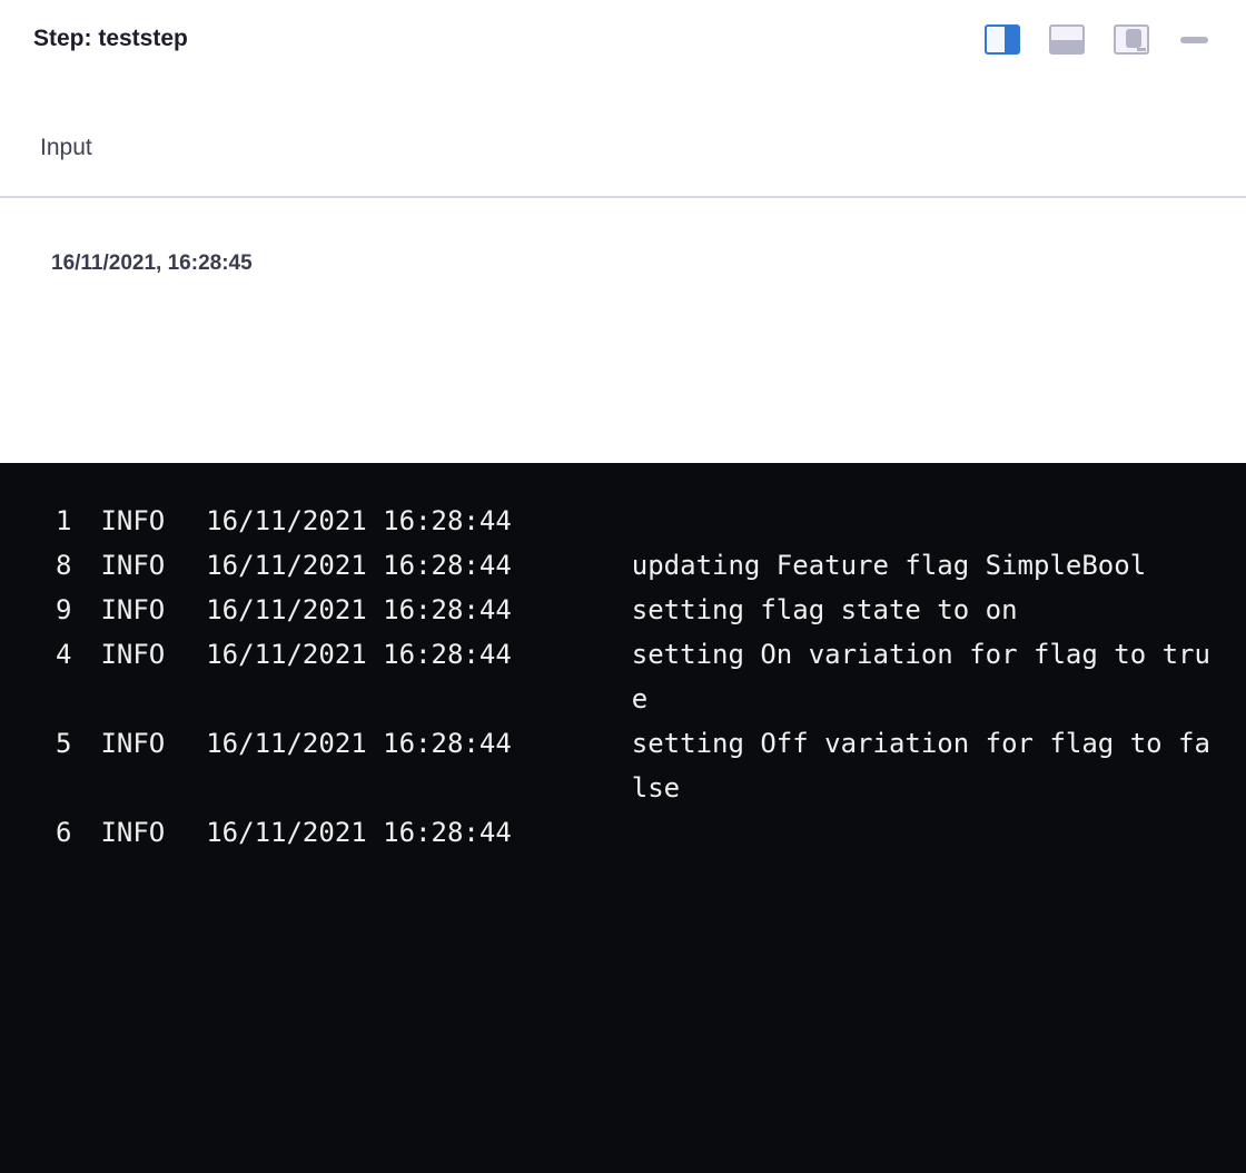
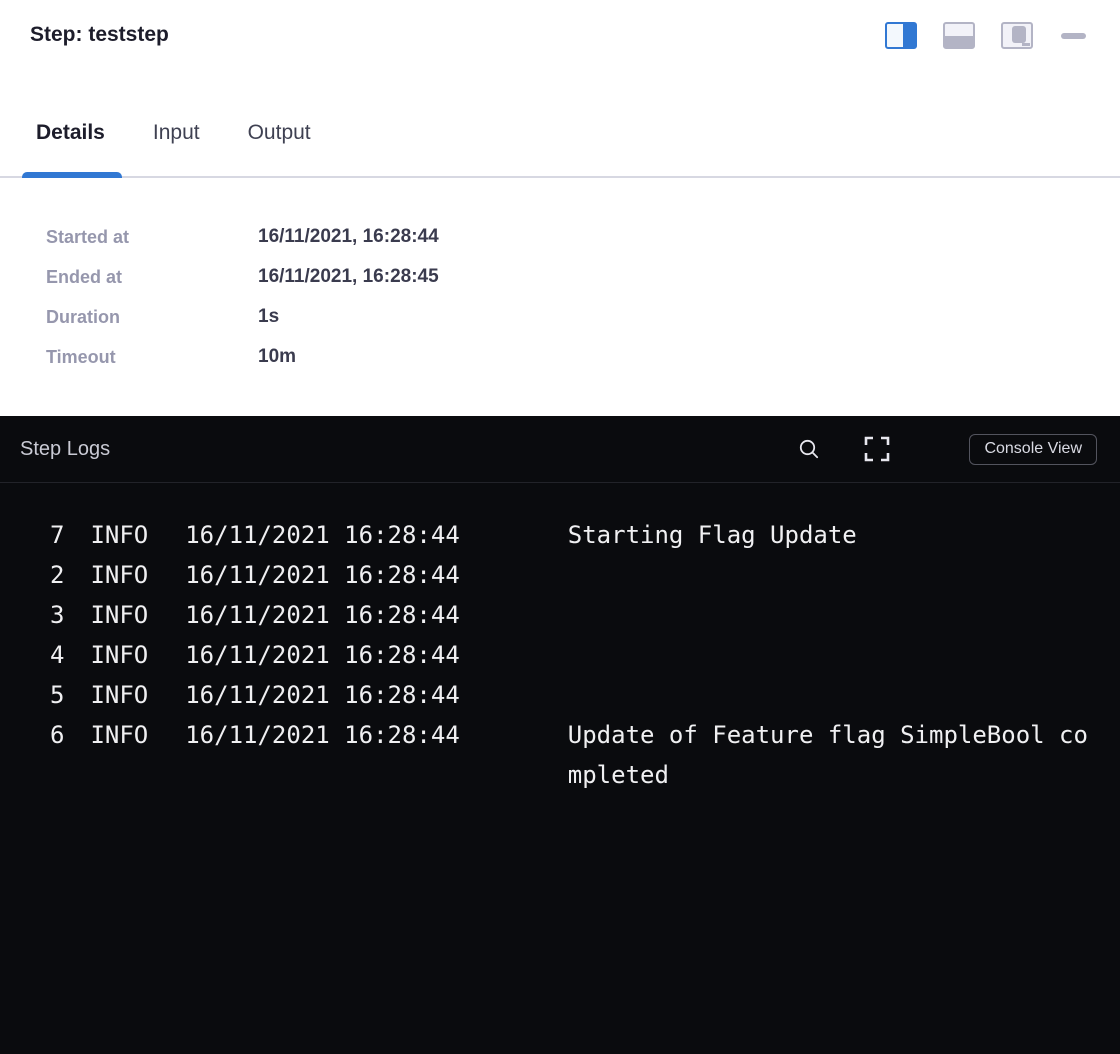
  Step: teststep
+ Details
  Input
+ Output
+ Started at
+ 16/11/2021, 16:28:44
+ Ended at
  16/11/2021, 16:28:45
+ Duration
+ 1s
+ Timeout
+ 10m
+ Step Logs
+ Console View
- 1
+ 7
  INFO
  16/11/2021 16:28:44
+ Starting Flag Update
- 8
+ 2
  INFO
  16/11/2021 16:28:44
- updating Feature flag SimpleBool
- 9
+ 3
  INFO
  16/11/2021 16:28:44
- setting flag state to on
  4
  INFO
  16/11/2021 16:28:44
- setting On variation for flag to true
  5
  INFO
  16/11/2021 16:28:44
- setting Off variation for flag to false
  6
  INFO
  16/11/2021 16:28:44
+ Update of Feature flag SimpleBool completed
